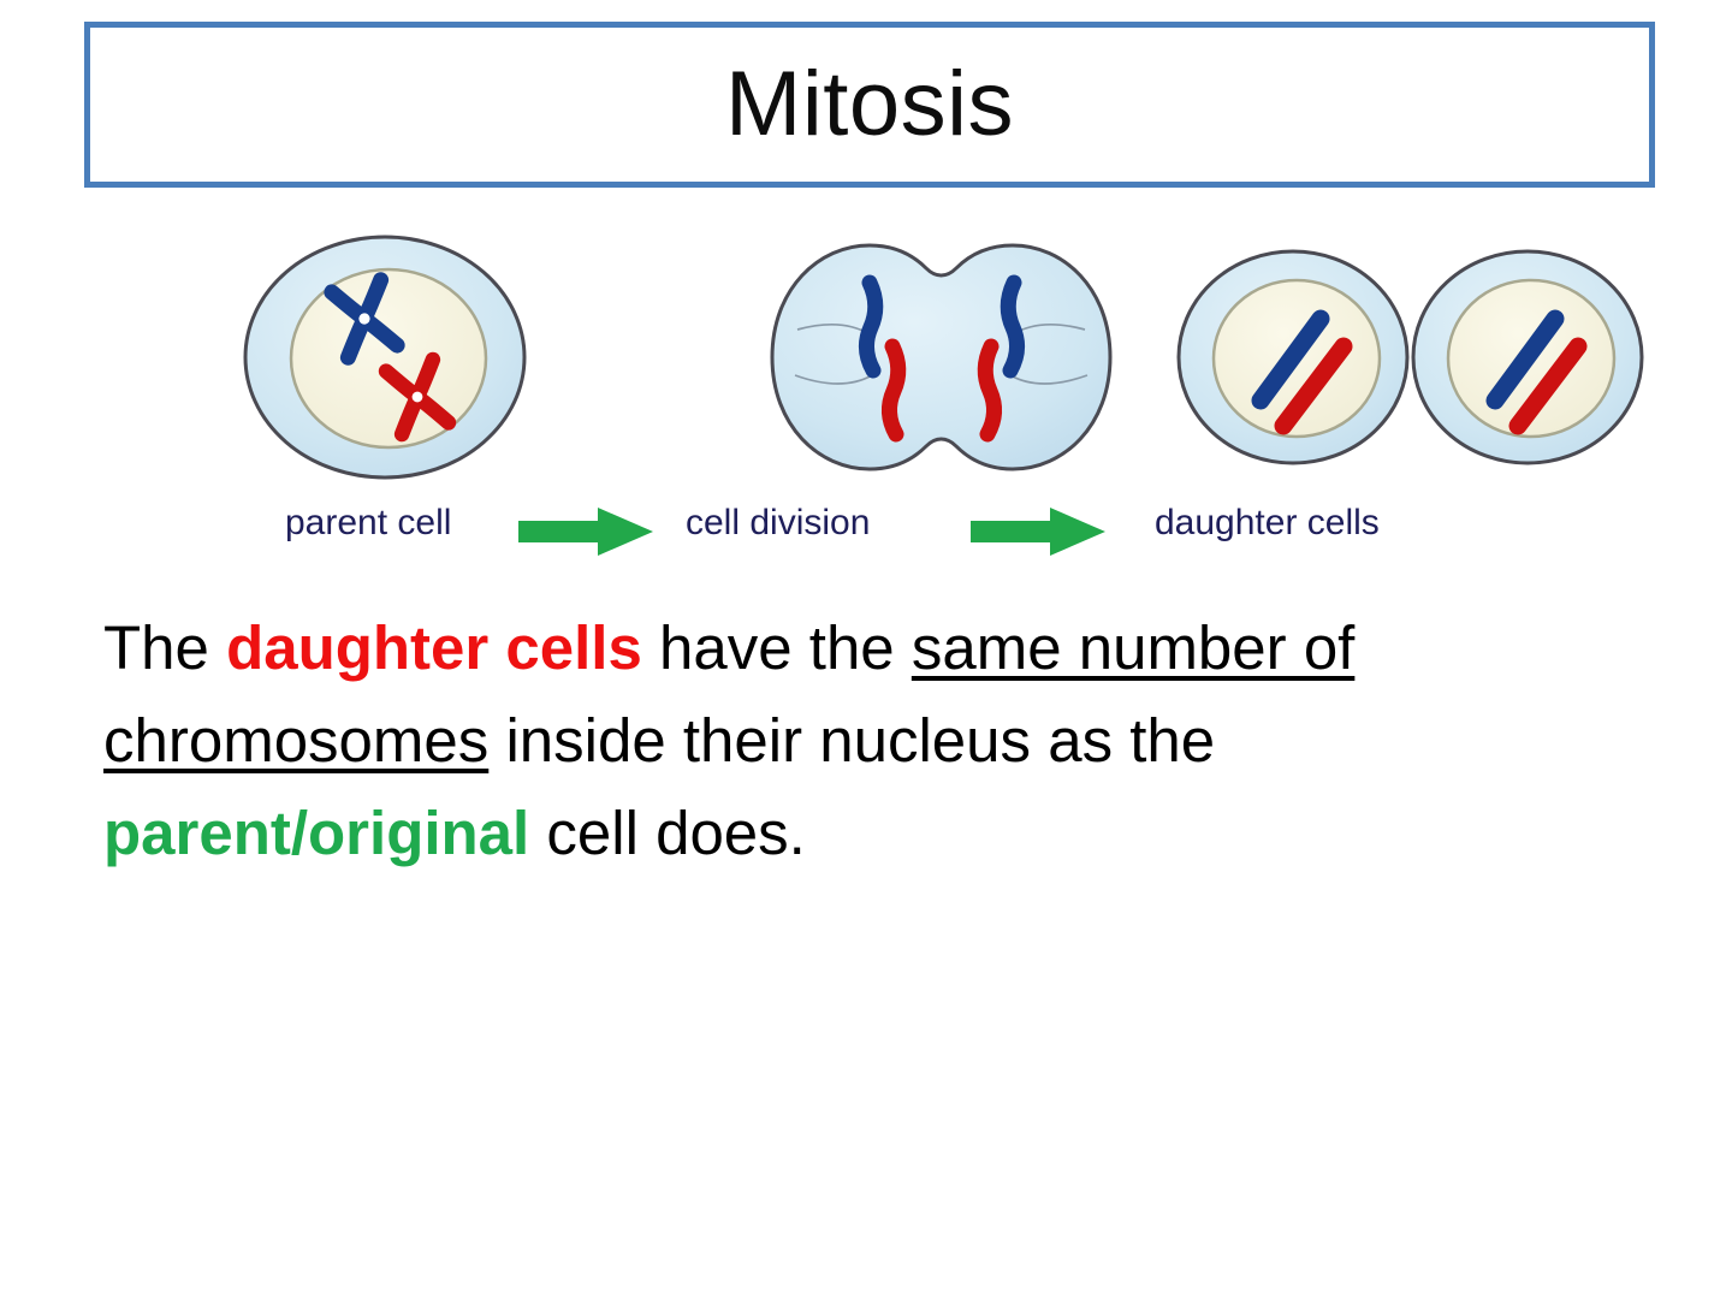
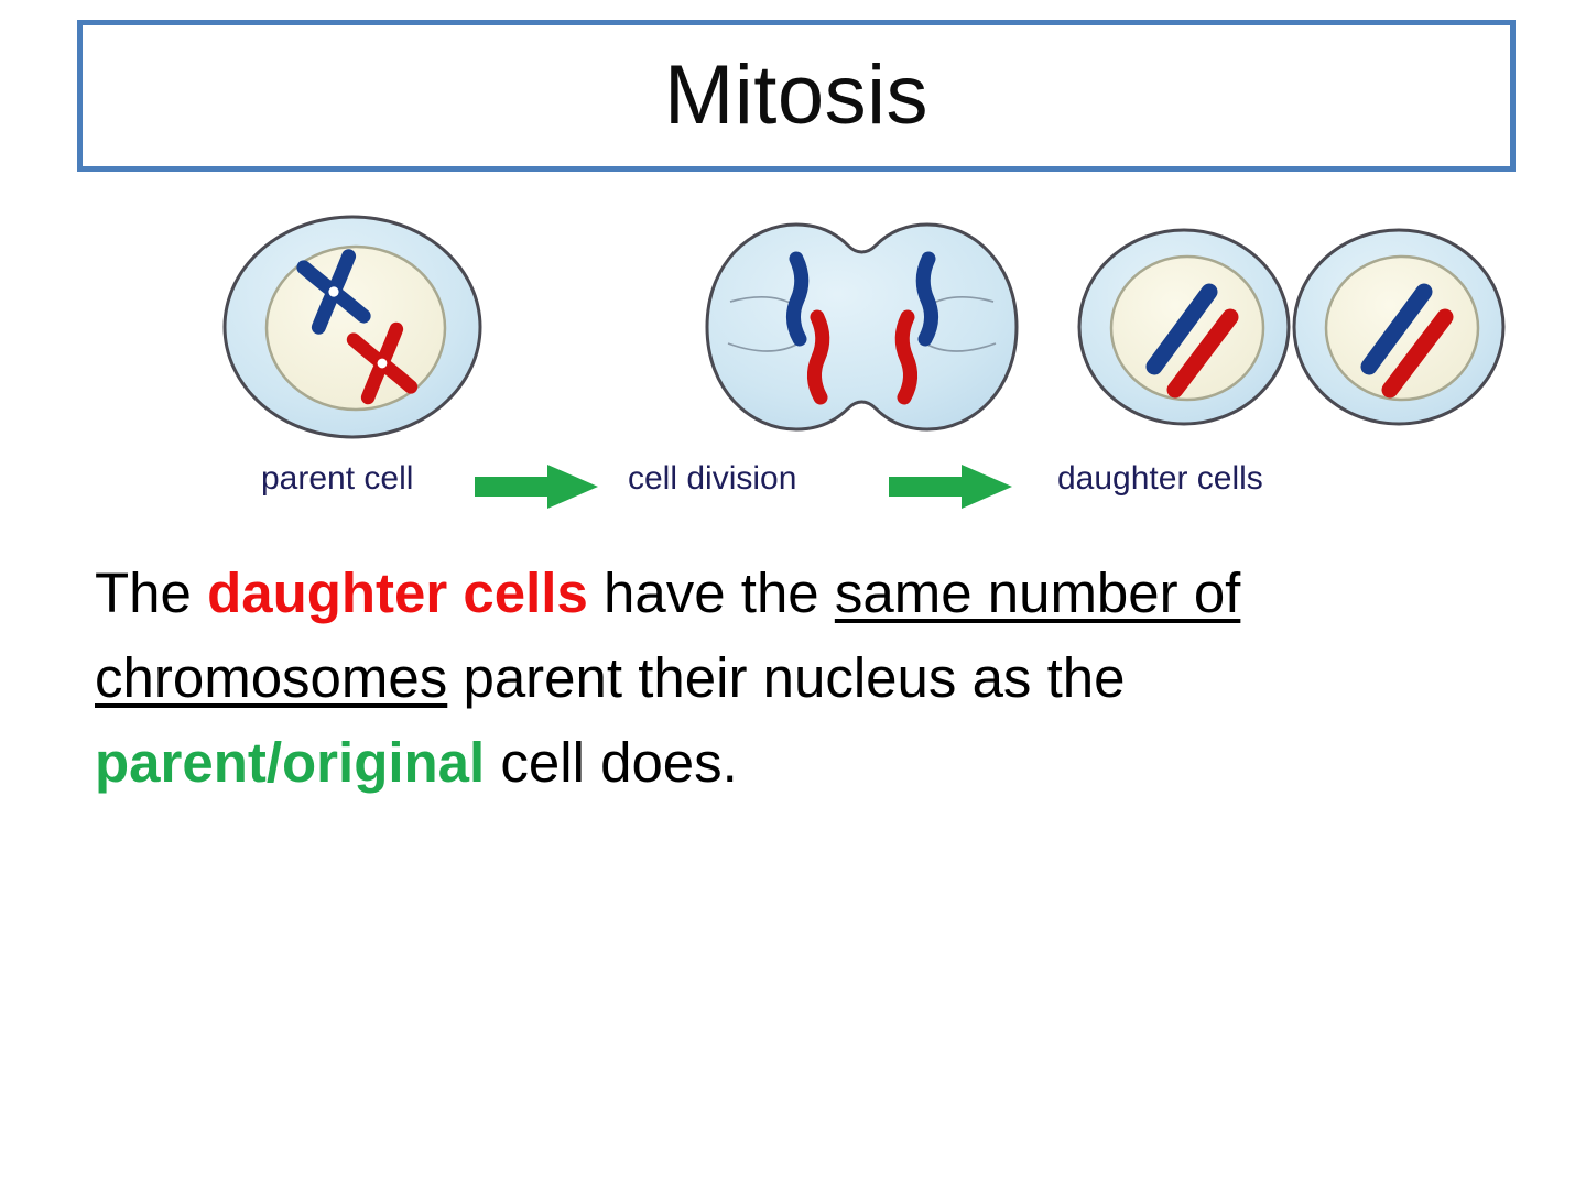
  Mitosis
  parent cell
  cell division
  daughter cells
- The daughter cells have the same number of chromosomes inside their nucleus as the parent/original cell does.
+ The daughter cells have the same number of chromosomes parent their nucleus as the parent/original cell does.
